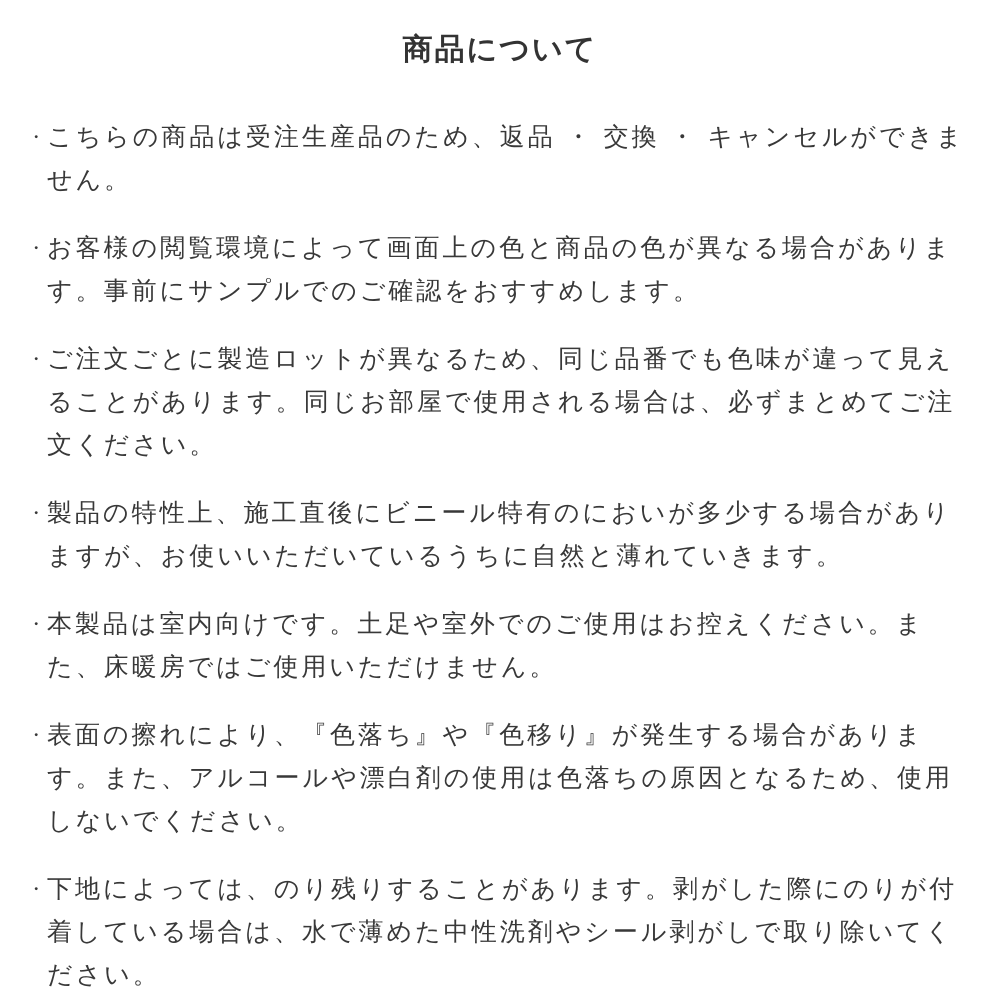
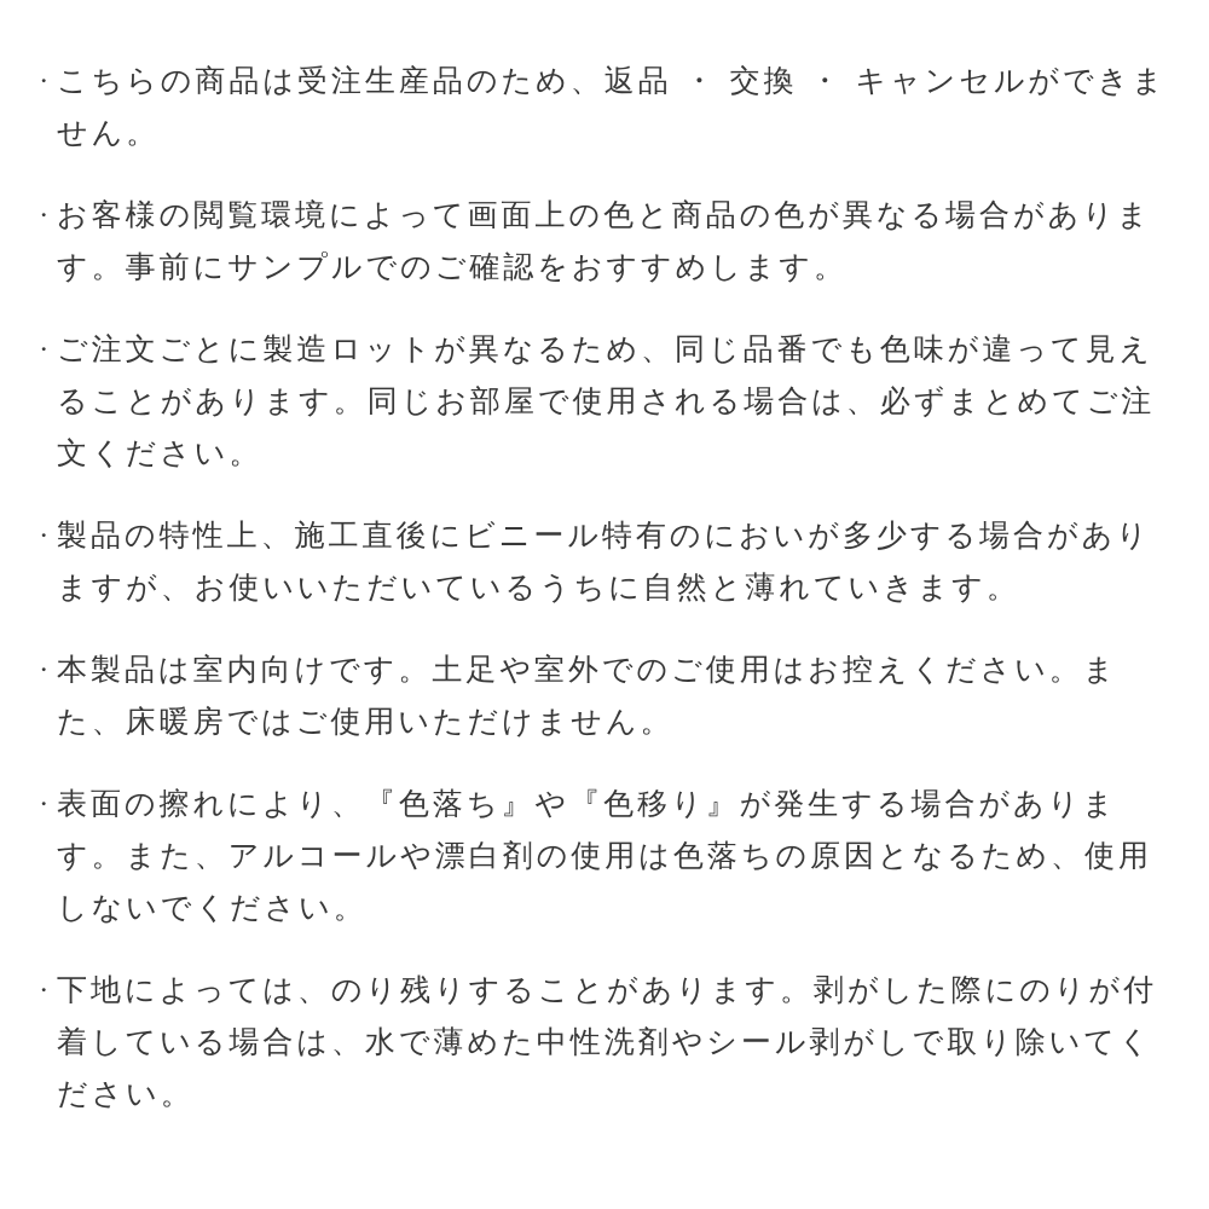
- 商品について
  ・
  こちらの商品は受注生産品のため、返品 ・ 交換 ・ キャンセルができません。
  ・
  お客様の閲覧環境によって画面上の色と商品の色が異なる場合があります。事前にサンプルでのご確認をおすすめします。
  ・
  ご注文ごとに製造ロットが異なるため、同じ品番でも色味が違って見えることがあります。同じお部屋で使用される場合は、必ずまとめてご注文ください。
  ・
  製品の特性上、施工直後にビニール特有のにおいが多少する場合がありますが、お使いいただいているうちに自然と薄れていきます。
  ・
  本製品は室内向けです。土足や室外でのご使用はお控えください。また、床暖房ではご使用いただけません。
  ・
  表面の擦れにより、『色落ち』や『色移り』が発生する場合があります。また、アルコールや漂白剤の使用は色落ちの原因となるため、使用しないでください。
  ・
  下地によっては、のり残りすることがあります。剥がした際にのりが付着している場合は、水で薄めた中性洗剤やシール剥がしで取り除いてください。
